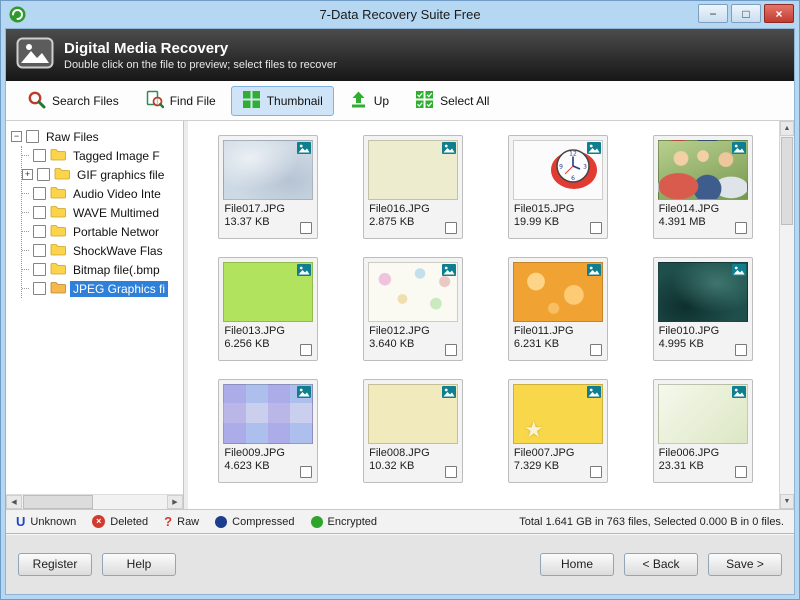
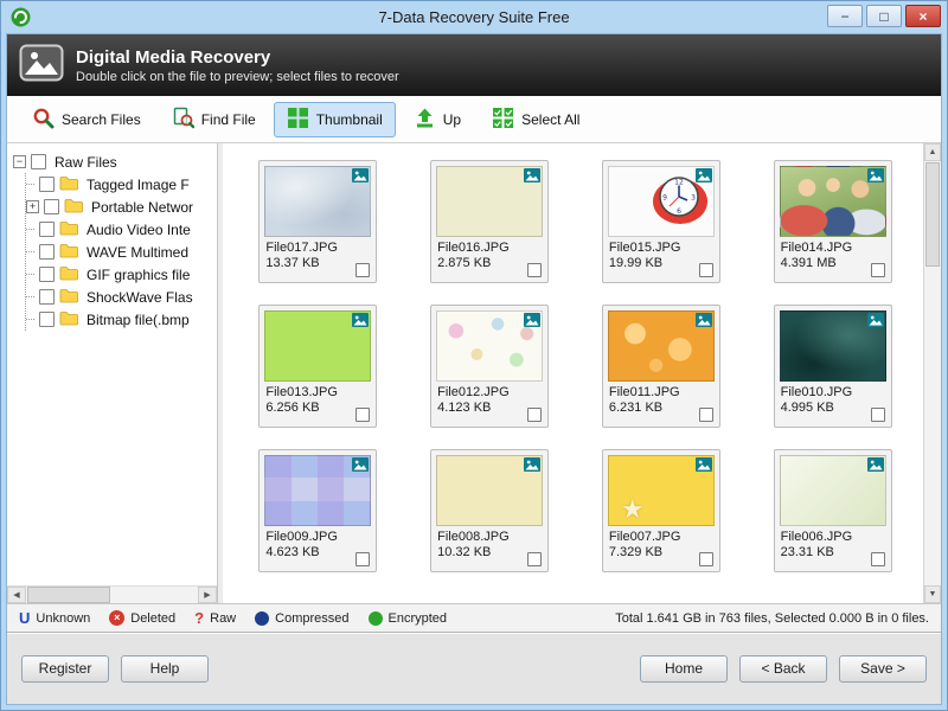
  7-Data Recovery Suite Free
  −
  □
  ×
  Digital Media Recovery
  Double click on the file to preview; select files to recover
  Search Files
  Find File
  Thumbnail
  Up
  Select All
  −
  Raw Files
  Tagged Image F
  +
- GIF graphics file
+ Portable Networ
  Audio Video Inte
  WAVE Multimed
- Portable Networ
+ GIF graphics file
  ShockWave Flas
  Bitmap file(.bmp
- JPEG Graphics fi
  File017.JPG
  13.37 KB
  File016.JPG
  2.875 KB
  File015.JPG
  19.99 KB
  File014.JPG
  4.391 MB
  File013.JPG
  6.256 KB
  File012.JPG
- 3.640 KB
+ 4.123 KB
  File011.JPG
  6.231 KB
  File010.JPG
  4.995 KB
  File009.JPG
  4.623 KB
  File008.JPG
  10.32 KB
  ★
  File007.JPG
  7.329 KB
  File006.JPG
  23.31 KB
  U
  Unknown
  ×
  Deleted
  ?
  Raw
  Compressed
  Encrypted
  Total 1.641 GB in 763 files, Selected 0.000 B in 0 files.
  Register
  Help
  Home
  < Back
  Save >
